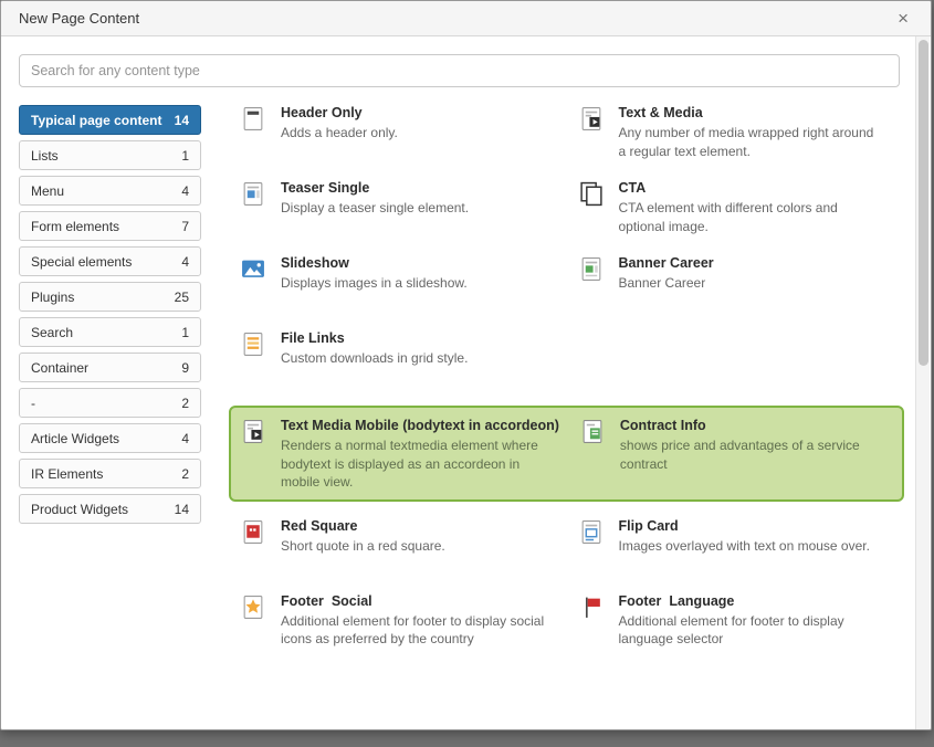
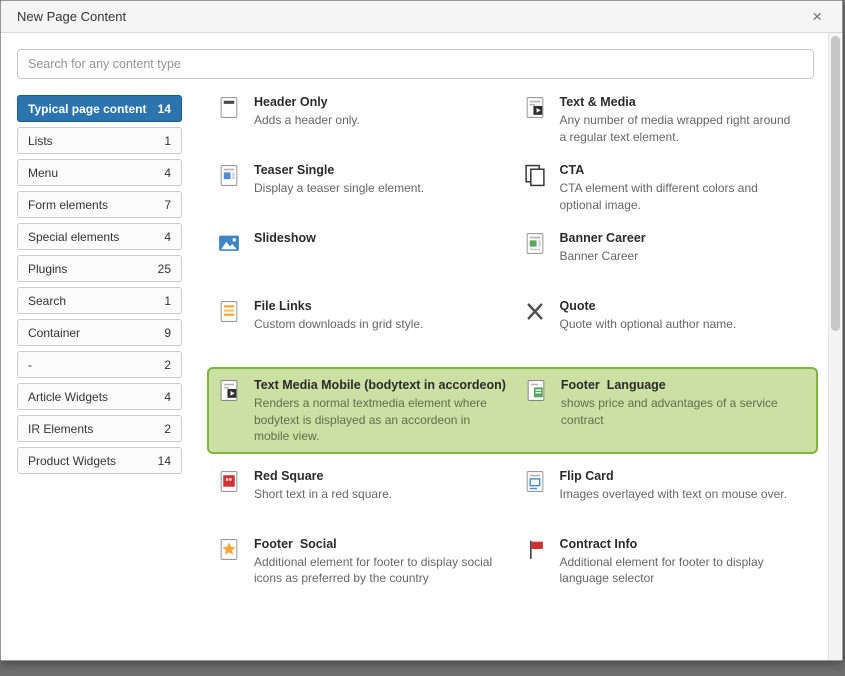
  New Page Content
  ×
  Search for any content type
  Typical page content
  14
  Lists
  1
  Menu
  4
  Form elements
  7
  Special elements
  4
  Plugins
  25
  Search
  1
  Container
  9
  -
  2
  Article Widgets
  4
  IR Elements
  2
  Product Widgets
  14
  Header Only
  Adds a header only.
  Text & Media
  Any number of media wrapped right around a regular text element.
  Teaser Single
  Display a teaser single element.
  CTA
  CTA element with different colors and optional image.
  Slideshow
- Displays images in a slideshow.
  Banner Career
  Banner Career
  File Links
  Custom downloads in grid style.
+ Quote
+ Quote with optional author name.
  Text Media Mobile (bodytext in accordeon)
  Renders a normal textmedia element where bodytext is displayed as an accordeon in mobile view.
- Contract Info
+ Footer Language
  shows price and advantages of a service contract
  Red Square
- Short quote in a red square.
+ Short text in a red square.
  Flip Card
  Images overlayed with text on mouse over.
  Footer Social
  Additional element for footer to display social icons as preferred by the country
- Footer Language
+ Contract Info
  Additional element for footer to display language selector
